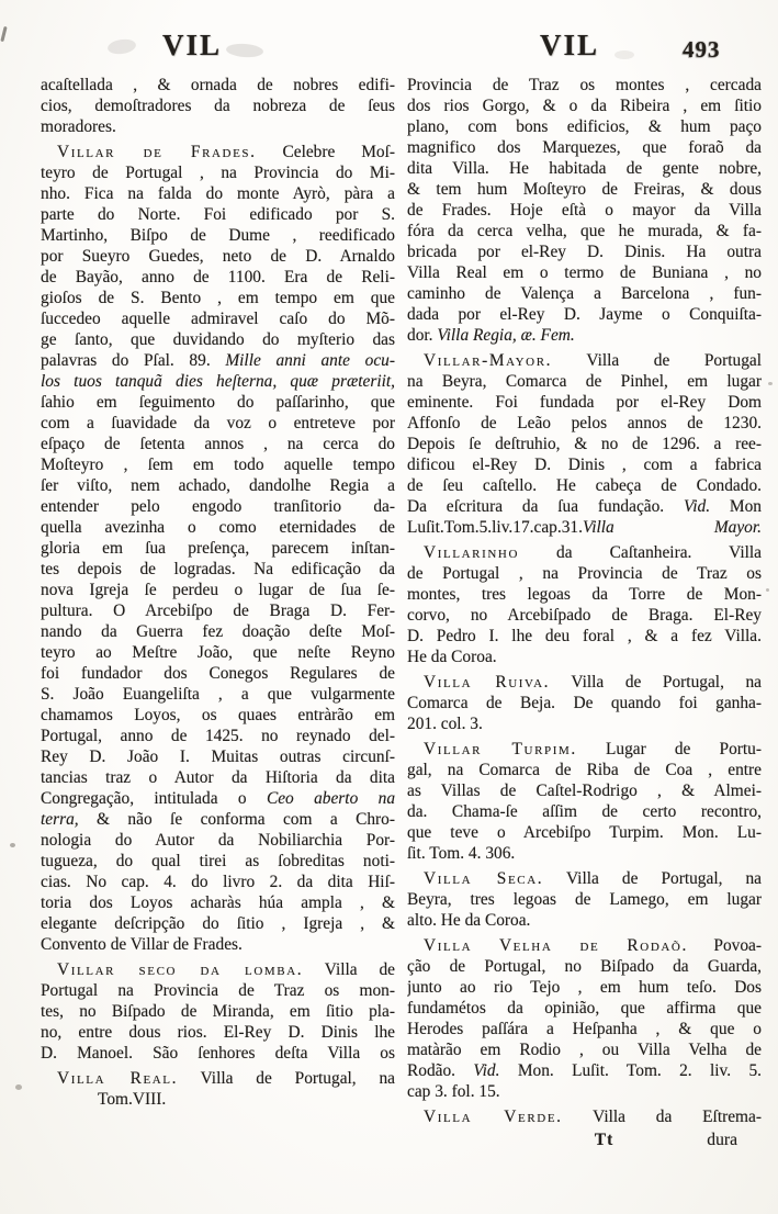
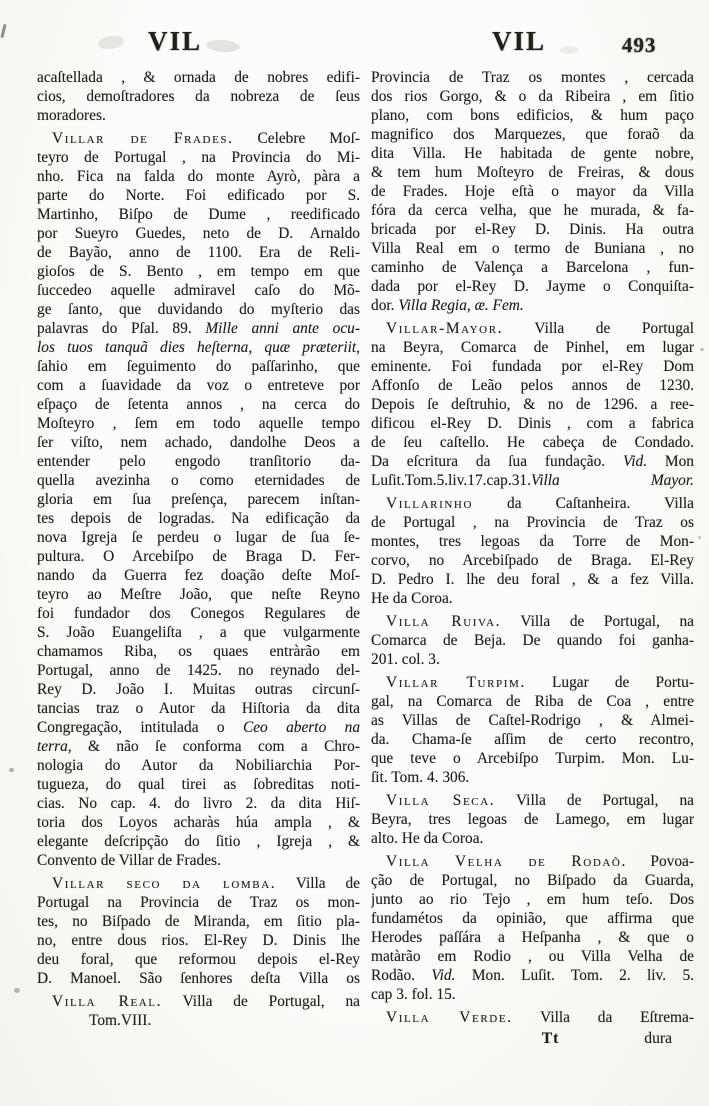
  VIL
  VIL
  493
  acaſtellada , & ornada de nobres edifi-
  cios, demoſtradores da nobreza de ſeus
  moradores.
  Villar de Frades. Celebre Moſ-
  teyro de Portugal , na Provincia do Mi-
  nho. Fica na falda do monte Ayrò, pàra a
  parte do Norte. Foi edificado por S.
  Martinho, Biſpo de Dume , reedificado
  por Sueyro Guedes, neto de D. Arnaldo
  de Bayão, anno de 1100. Era de Reli-
  gioſos de S. Bento , em tempo em que
  ſuccedeo aquelle admiravel caſo do Mõ-
  ge ſanto, que duvidando do myſterio das
  palavras do Pſal. 89. Mille anni ante ocu-
  los tuos tanquã dies heſterna, quæ præteriit,
  ſahio em ſeguimento do paſſarinho, que
  com a ſuavidade da voz o entreteve por
  eſpaço de ſetenta annos , na cerca do
  Moſteyro , ſem em todo aquelle tempo
- ſer viſto, nem achado, dandolhe Regia a
+ ſer viſto, nem achado, dandolhe Deos a
  entender pelo engodo tranſitorio da-
  quella avezinha o como eternidades de
  gloria em ſua preſença, parecem inſtan-
  tes depois de logradas. Na edificação da
  nova Igreja ſe perdeu o lugar de ſua ſe-
  pultura. O Arcebiſpo de Braga D. Fer-
  nando da Guerra fez doação deſte Moſ-
  teyro ao Meſtre João, que neſte Reyno
  foi fundador dos Conegos Regulares de
  S. João Euangeliſta , a que vulgarmente
- chamamos Loyos, os quaes entràrão em
+ chamamos Riba, os quaes entràrão em
  Portugal, anno de 1425. no reynado del-
  Rey D. João I. Muitas outras circunſ-
  tancias traz o Autor da Hiſtoria da dita
  Congregação, intitulada o Ceo aberto na
  terra, & não ſe conforma com a Chro-
  nologia do Autor da Nobiliarchia Por-
  tugueza, do qual tirei as ſobreditas noti-
  cias. No cap. 4. do livro 2. da dita Hiſ-
  toria dos Loyos acharàs húa ampla , &
  elegante deſcripção do ſitio , Igreja , &
  Convento de Villar de Frades.
  Villar seco da lomba. Villa de
  Portugal na Provincia de Traz os mon-
  tes, no Biſpado de Miranda, em ſitio pla-
  no, entre dous rios. El-Rey D. Dinis lhe
+ deu foral, que reformou depois el-Rey
  D. Manoel. São ſenhores deſta Villa os
  Villa Real. Villa de Portugal, na
  Tom.VIII.
  Provincia de Traz os montes , cercada
  dos rios Gorgo, & o da Ribeira , em ſitio
  plano, com bons edificios, & hum paço
  magnifico dos Marquezes, que foraõ da
  dita Villa. He habitada de gente nobre,
  & tem hum Moſteyro de Freiras, & dous
  de Frades. Hoje eſtà o mayor da Villa
  fóra da cerca velha, que he murada, & fa-
  bricada por el-Rey D. Dinis. Ha outra
  Villa Real em o termo de Buniana , no
  caminho de Valença a Barcelona , fun-
  dada por el-Rey D. Jayme o Conquiſta-
  dor. Villa Regia, æ. Fem.
  Villar-Mayor. Villa de Portugal
  na Beyra, Comarca de Pinhel, em lugar
  eminente. Foi fundada por el-Rey Dom
  Affonſo de Leão pelos annos de 1230.
  Depois ſe deſtruhio, & no de 1296. a ree-
  dificou el-Rey D. Dinis , com a fabrica
  de ſeu caſtello. He cabeça de Condado.
  Da eſcritura da ſua fundação. Vid. Mon
  Luſit.Tom.5.liv.17.cap.31.Villa Mayor.
  Villarinho da Caſtanheira. Villa
  de Portugal , na Provincia de Traz os
  montes, tres legoas da Torre de Mon-
  corvo, no Arcebiſpado de Braga. El-Rey
  D. Pedro I. lhe deu foral , & a fez Villa.
  He da Coroa.
  Villa Ruiva. Villa de Portugal, na
  Comarca de Beja. De quando foi ganha-
  201. col. 3.
  Villar Turpim. Lugar de Portu-
  gal, na Comarca de Riba de Coa , entre
  as Villas de Caſtel-Rodrigo , & Almei-
  da. Chama-ſe aſſim de certo recontro,
  que teve o Arcebiſpo Turpim. Mon. Lu-
  ſit. Tom. 4. 306.
  Villa Seca. Villa de Portugal, na
  Beyra, tres legoas de Lamego, em lugar
  alto. He da Coroa.
  Villa Velha de Rodaõ. Povoa-
  ção de Portugal, no Biſpado da Guarda,
  junto ao rio Tejo , em hum teſo. Dos
  fundamétos da opinião, que affirma que
  Herodes paſſára a Heſpanha , & que o
  matàrão em Rodio , ou Villa Velha de
  Rodão. Vid. Mon. Luſit. Tom. 2. liv. 5.
  cap 3. fol. 15.
  Villa Verde. Villa da Eſtrema-
  Tt
  dura
